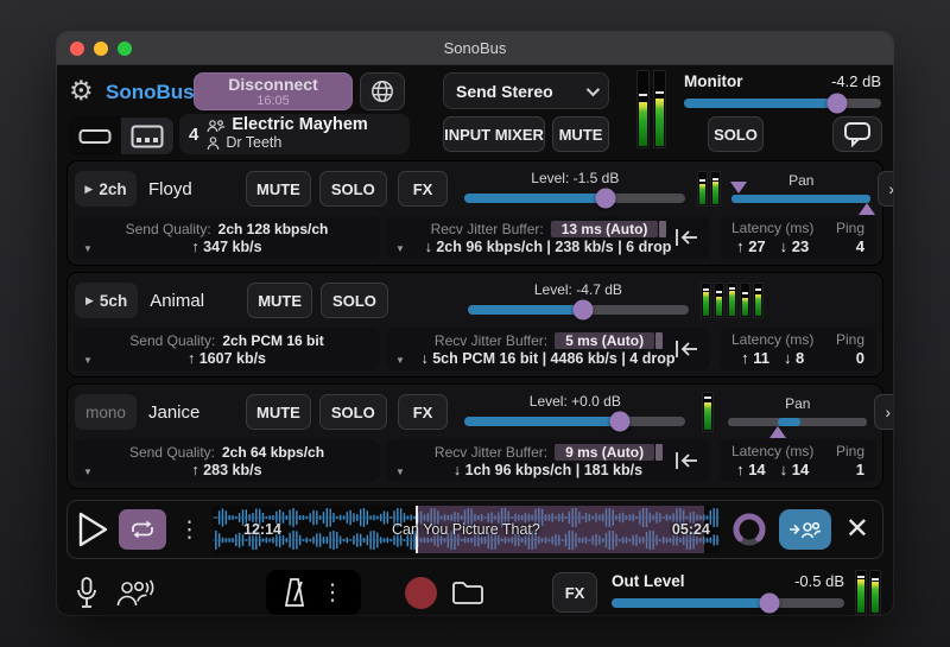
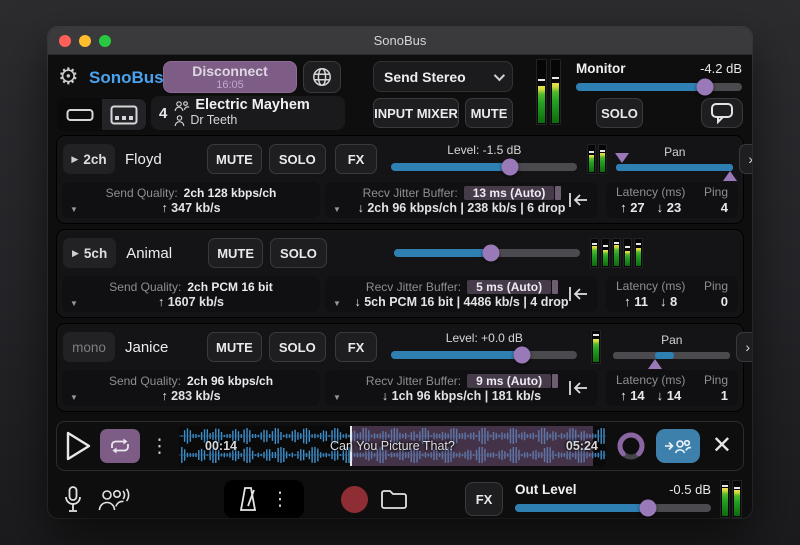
  SonoBus
  ⚙
  SonoBus
  Disconnect
  16:05
  Send Stereo
  Monitor
  -4.2 dB
  4
  Electric Mayhem
  Dr Teeth
  INPUT MIXER
  MUTE
  SOLO
  ▶
  2ch
  Floyd
  MUTE
  SOLO
  FX
  Level: -1.5 dB
  Pan
  ›
  ▼
  Send Quality:
  2ch 128 kbps/ch
  ↑ 347 kb/s
  ▼
  Recv Jitter Buffer:
  13 ms (Auto)
  ↓ 2ch 96 kbps/ch | 238 kb/s | 6 drop
  Latency (ms)
  ↑ 27
  ↓ 23
  Ping
  4
  ▶
  5ch
  Animal
  MUTE
  SOLO
- Level: -4.7 dB
  ▼
  Send Quality:
  2ch PCM 16 bit
  ↑ 1607 kb/s
  ▼
  Recv Jitter Buffer:
  5 ms (Auto)
  ↓ 5ch PCM 16 bit | 4486 kb/s | 4 drop
  Latency (ms)
  ↑ 11
  ↓ 8
  Ping
  0
  mono
  Janice
  MUTE
  SOLO
  FX
  Level: +0.0 dB
  Pan
  ›
  ▼
  Send Quality:
- 2ch 64 kbps/ch
+ 2ch 96 kbps/ch
  ↑ 283 kb/s
  ▼
  Recv Jitter Buffer:
  9 ms (Auto)
  ↓ 1ch 96 kbps/ch | 181 kb/s
  Latency (ms)
  ↑ 14
  ↓ 14
  Ping
  1
  ⋮
- 12:14
+ 00:14
  Can You Picture That?
  05:24
  ✕
  ⋮
  FX
  Out Level
  -0.5 dB
